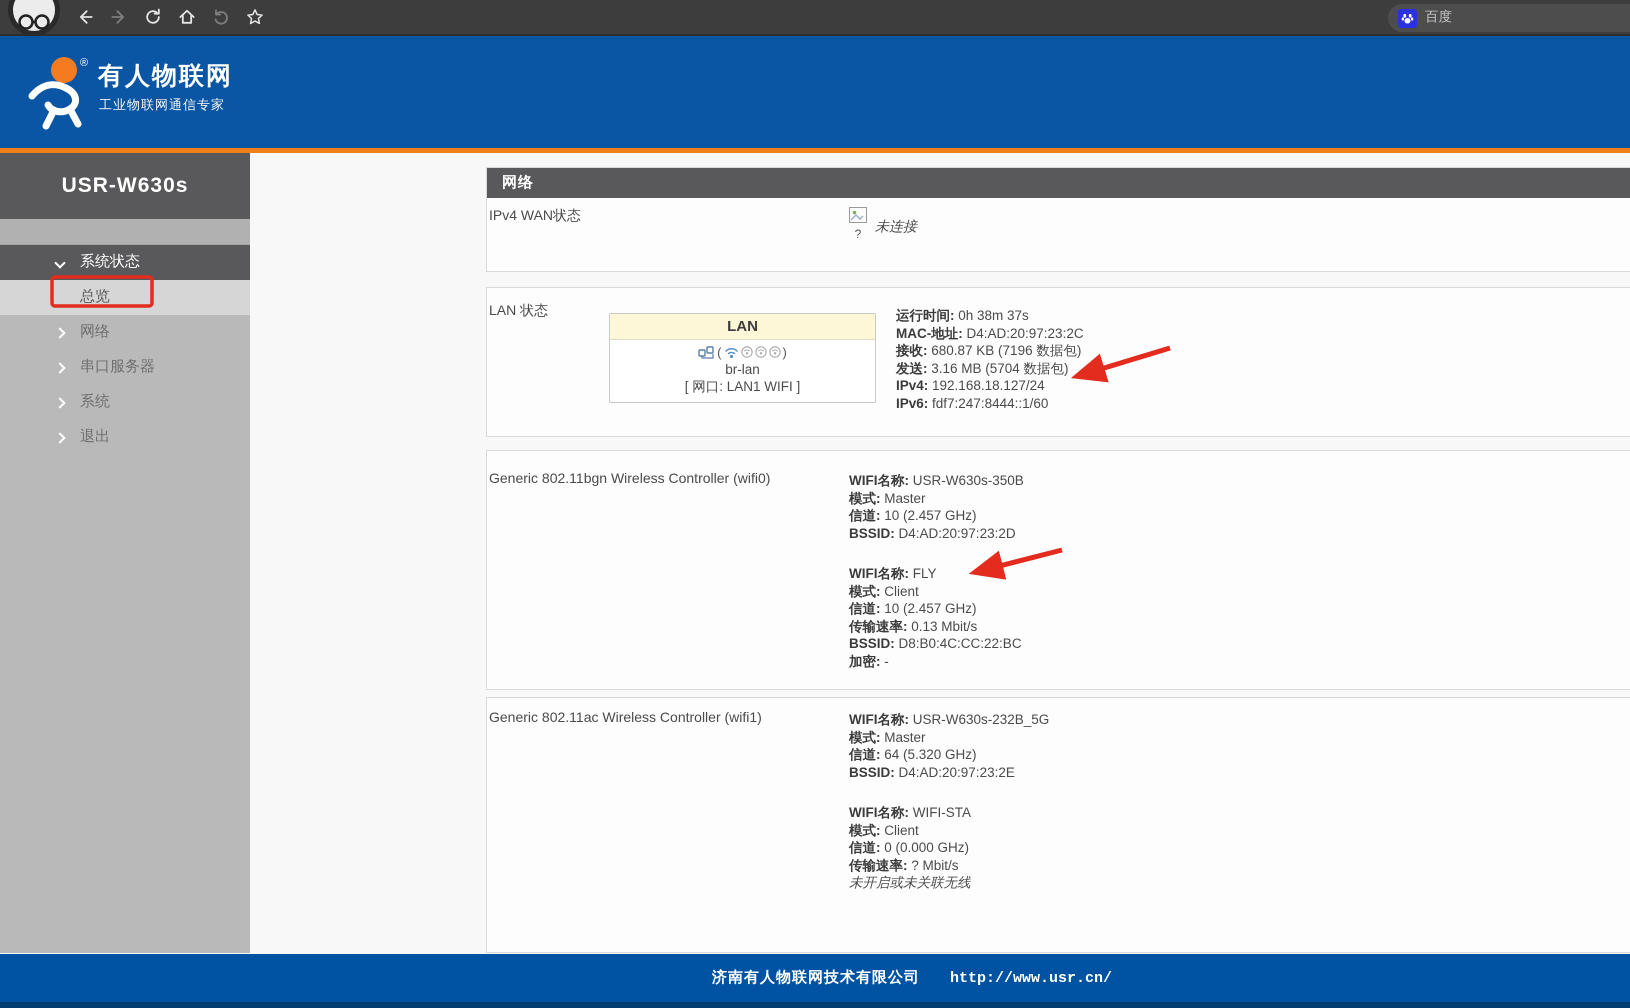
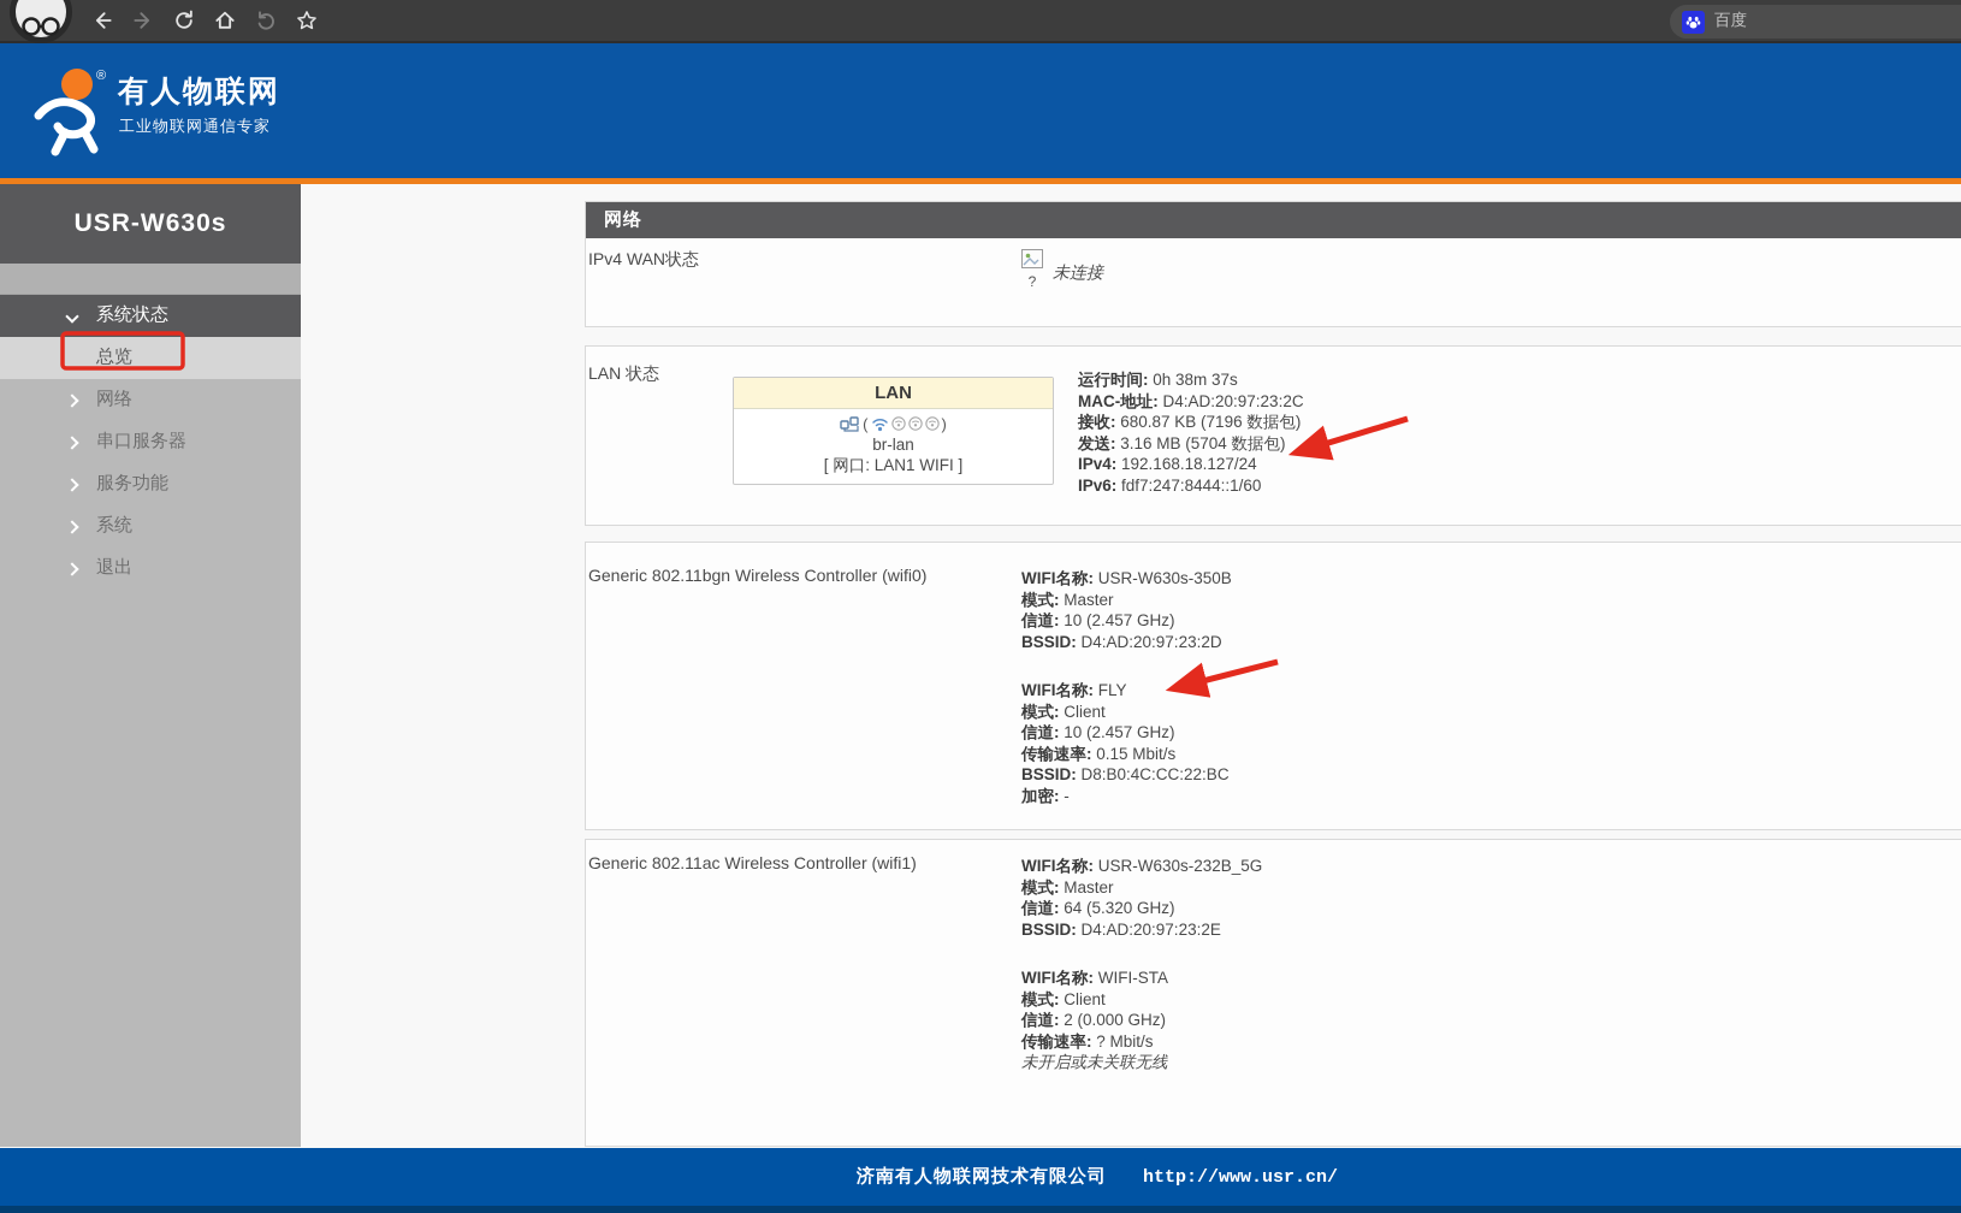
  百度
  ®
  有人物联网
  工业物联网通信专家
  USR-W630s
  系统状态
  总览
  网络
  串口服务器
+ 服务功能
  系统
  退出
  网络
  IPv4 WAN状态
  ?
  未连接
  LAN 状态
  LAN
  (
  )
  br-lan
  [ 网口: LAN1 WIFI ]
  运行时间: 0h 38m 37s
  MAC-地址: D4:AD:20:97:23:2C
  接收: 680.87 KB (7196 数据包)
  发送: 3.16 MB (5704 数据包)
  IPv4: 192.168.18.127/24
  IPv6: fdf7:247:8444::1/60
  Generic 802.11bgn Wireless Controller (wifi0)
  WIFI名称: USR-W630s-350B
  模式: Master
  信道: 10 (2.457 GHz)
  BSSID: D4:AD:20:97:23:2D
  WIFI名称: FLY
  模式: Client
  信道: 10 (2.457 GHz)
- 传输速率: 0.13 Mbit/s
+ 传输速率: 0.15 Mbit/s
  BSSID: D8:B0:4C:CC:22:BC
  加密: -
  Generic 802.11ac Wireless Controller (wifi1)
  WIFI名称: USR-W630s-232B_5G
  模式: Master
  信道: 64 (5.320 GHz)
  BSSID: D4:AD:20:97:23:2E
  WIFI名称: WIFI-STA
  模式: Client
- 信道: 0 (0.000 GHz)
+ 信道: 2 (0.000 GHz)
  传输速率: ? Mbit/s
  未开启或未关联无线
  济南有人物联网技术有限公司
  http://www.usr.cn/
